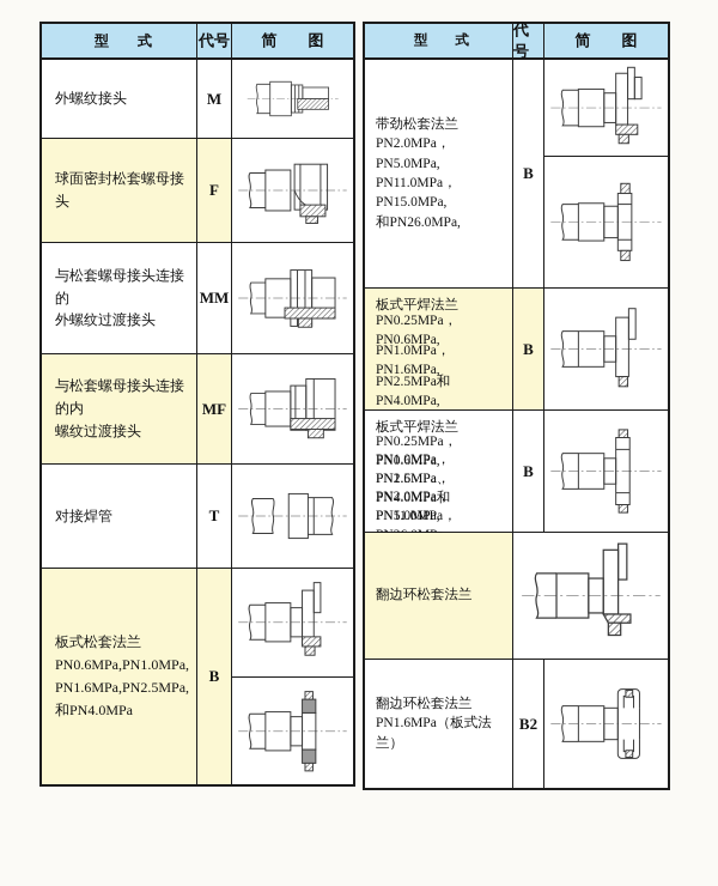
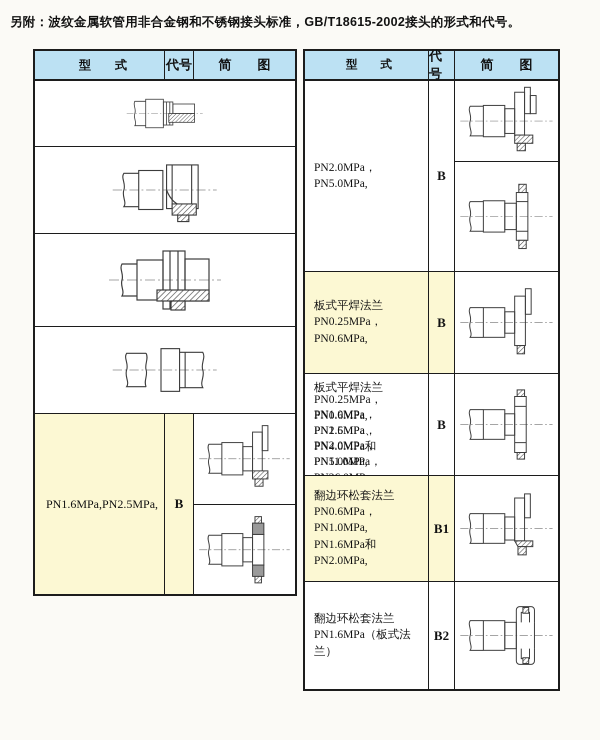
+ 另附：波纹金属软管用非合金钢和不锈钢接头标准，GB/T18615-2002接头的形式和代号。
  型 式
  代号
  简 图
- 外螺纹接头
- M
- 球面密封松套螺母接头
- F
- 与松套螺母接头连接的
- 外螺纹过渡接头
- MM
- 与松套螺母接头连接的内
- 螺纹过渡接头
- MF
- 对接焊管
- T
- 板式松套法兰
- PN0.6MPa,PN1.0MPa,
  PN1.6MPa,PN2.5MPa,
- 和PN4.0MPa
  B
  型 式
  代号
  简 图
- 带劲松套法兰
  PN2.0MPa，PN5.0MPa,
- PN11.0MPa，PN15.0MPa,
- 和PN26.0MPa,
  B
  板式平焊法兰
  PN0.25MPa，PN0.6MPa,
- PN1.0MPa，PN1.6MPa,
- PN2.5MPa和PN4.0MPa,
  B
  板式平焊法兰
  PN0.25MPa，PN0.6MPa,
  PN1.0MPa，PN1.6MPa、
  PN2.5MPa，PN4.0MPa和
  PN2.0MPa，PN5.0MPa,
  B
  翻边环松套法兰
+ PN0.6MPa，PN1.0MPa,
+ PN1.6MPa和PN2.0MPa,
+ B1
  翻边环松套法兰
  PN1.6MPa（板式法兰）
  B2
